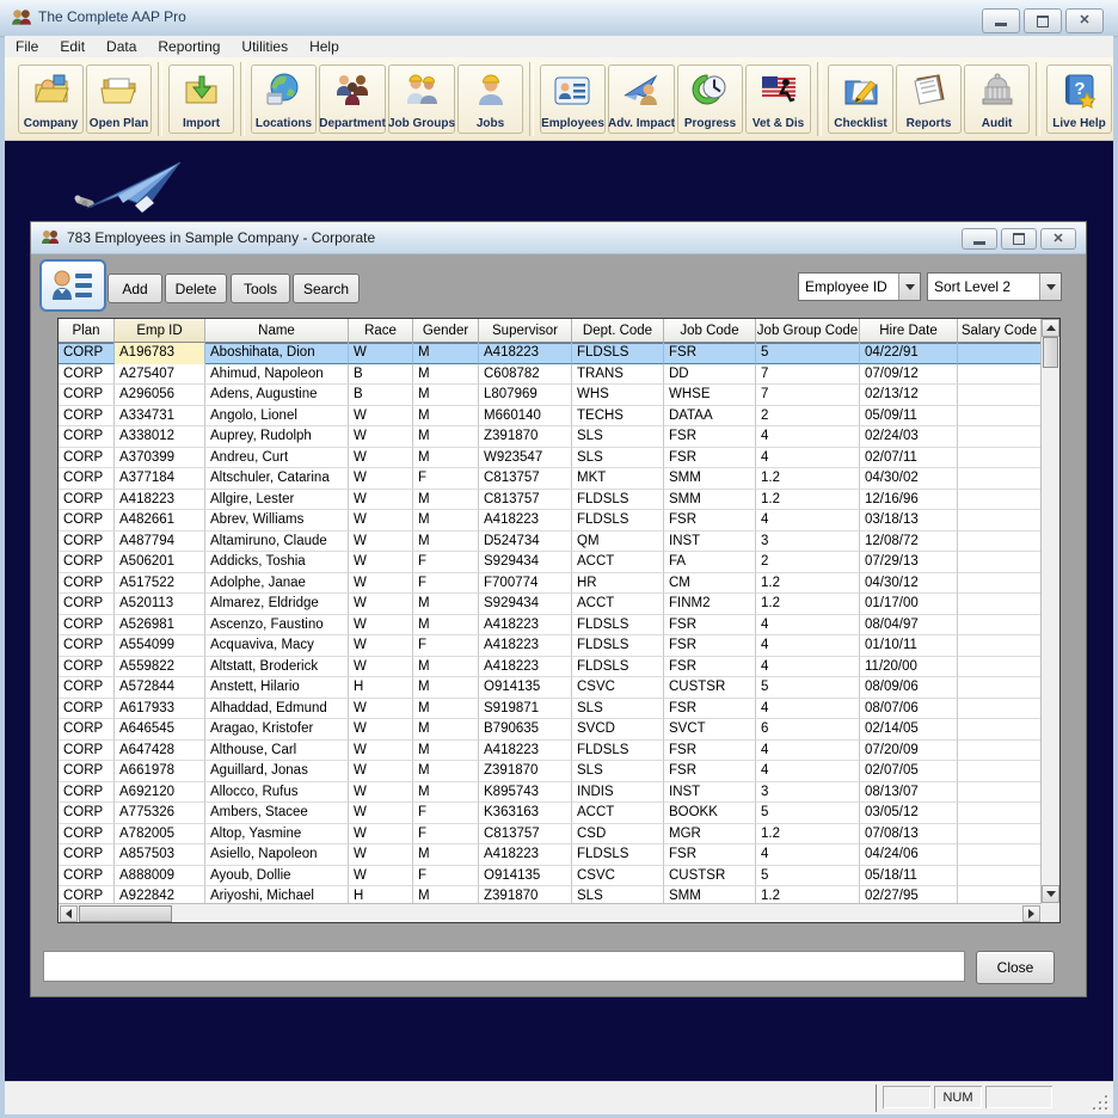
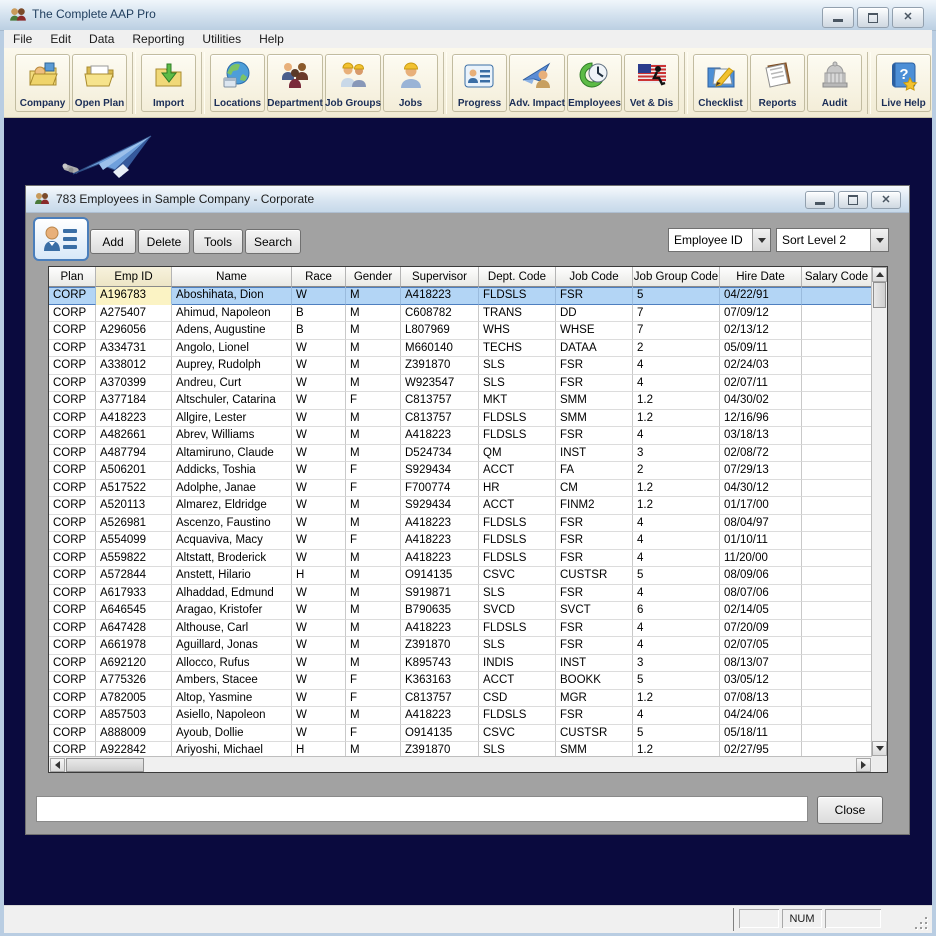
  The Complete AAP Pro
  ✕
  File
  Edit
  Data
  Reporting
  Utilities
  Help
  Company
  Open Plan
  Import
  Locations
  Department
  Job Groups
  Jobs
- Employees
+ Progress
  Adv. Impact
- Progress
+ Employees
  Vet & Dis
  Checklist
  Reports
  Audit
  ?
  Live Help
  783 Employees in Sample Company - Corporate
  ✕
  Add
  Delete
  Tools
  Search
  Employee ID
  Sort Level 2
  Plan
  Emp ID
  Name
  Race
  Gender
  Supervisor
  Dept. Code
  Job Code
  Job Group Code
  Hire Date
  Salary Code
  CORP
  A196783
  Aboshihata, Dion
  W
  M
  A418223
  FLDSLS
  FSR
  5
  04/22/91
  CORP
  A275407
  Ahimud, Napoleon
  B
  M
  C608782
  TRANS
  DD
  7
  07/09/12
  CORP
  A296056
  Adens, Augustine
  B
  M
  L807969
  WHS
  WHSE
  7
  02/13/12
  CORP
  A334731
  Angolo, Lionel
  W
  M
  M660140
  TECHS
  DATAA
  2
  05/09/11
  CORP
  A338012
  Auprey, Rudolph
  W
  M
  Z391870
  SLS
  FSR
  4
  02/24/03
  CORP
  A370399
  Andreu, Curt
  W
  M
  W923547
  SLS
  FSR
  4
  02/07/11
  CORP
  A377184
  Altschuler, Catarina
  W
  F
  C813757
  MKT
  SMM
  1.2
  04/30/02
  CORP
  A418223
  Allgire, Lester
  W
  M
  C813757
  FLDSLS
  SMM
  1.2
  12/16/96
  CORP
  A482661
  Abrev, Williams
  W
  M
  A418223
  FLDSLS
  FSR
  4
  03/18/13
  CORP
  A487794
  Altamiruno, Claude
  W
  M
  D524734
  QM
  INST
  3
- 12/08/72
+ 02/08/72
  CORP
  A506201
  Addicks, Toshia
  W
  F
  S929434
  ACCT
  FA
  2
  07/29/13
  CORP
  A517522
  Adolphe, Janae
  W
  F
  F700774
  HR
  CM
  1.2
  04/30/12
  CORP
  A520113
  Almarez, Eldridge
  W
  M
  S929434
  ACCT
  FINM2
  1.2
  01/17/00
  CORP
  A526981
  Ascenzo, Faustino
  W
  M
  A418223
  FLDSLS
  FSR
  4
  08/04/97
  CORP
  A554099
  Acquaviva, Macy
  W
  F
  A418223
  FLDSLS
  FSR
  4
  01/10/11
  CORP
  A559822
  Altstatt, Broderick
  W
  M
  A418223
  FLDSLS
  FSR
  4
  11/20/00
  CORP
  A572844
  Anstett, Hilario
  H
  M
  O914135
  CSVC
  CUSTSR
  5
  08/09/06
  CORP
  A617933
  Alhaddad, Edmund
  W
  M
  S919871
  SLS
  FSR
  4
  08/07/06
  CORP
  A646545
  Aragao, Kristofer
  W
  M
  B790635
  SVCD
  SVCT
  6
  02/14/05
  CORP
  A647428
  Althouse, Carl
  W
  M
  A418223
  FLDSLS
  FSR
  4
  07/20/09
  CORP
  A661978
  Aguillard, Jonas
  W
  M
  Z391870
  SLS
  FSR
  4
  02/07/05
  CORP
  A692120
  Allocco, Rufus
  W
  M
  K895743
  INDIS
  INST
  3
  08/13/07
  CORP
  A775326
  Ambers, Stacee
  W
  F
  K363163
  ACCT
  BOOKK
  5
  03/05/12
  CORP
  A782005
  Altop, Yasmine
  W
  F
  C813757
  CSD
  MGR
  1.2
  07/08/13
  CORP
  A857503
  Asiello, Napoleon
  W
  M
  A418223
  FLDSLS
  FSR
  4
  04/24/06
  CORP
  A888009
  Ayoub, Dollie
  W
  F
  O914135
  CSVC
  CUSTSR
  5
  05/18/11
  CORP
  A922842
  Ariyoshi, Michael
  H
  M
  Z391870
  SLS
  SMM
  1.2
  02/27/95
  Close
  NUM
